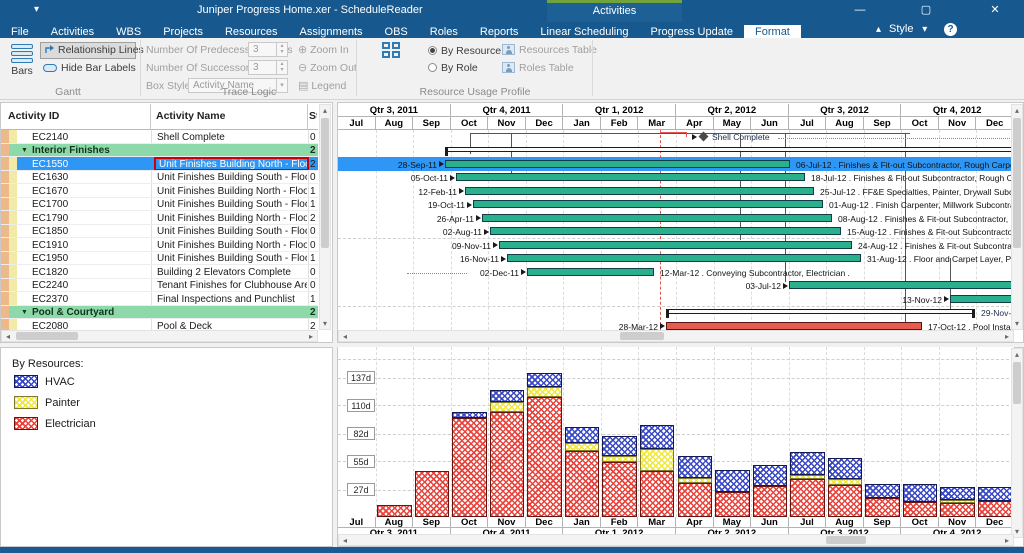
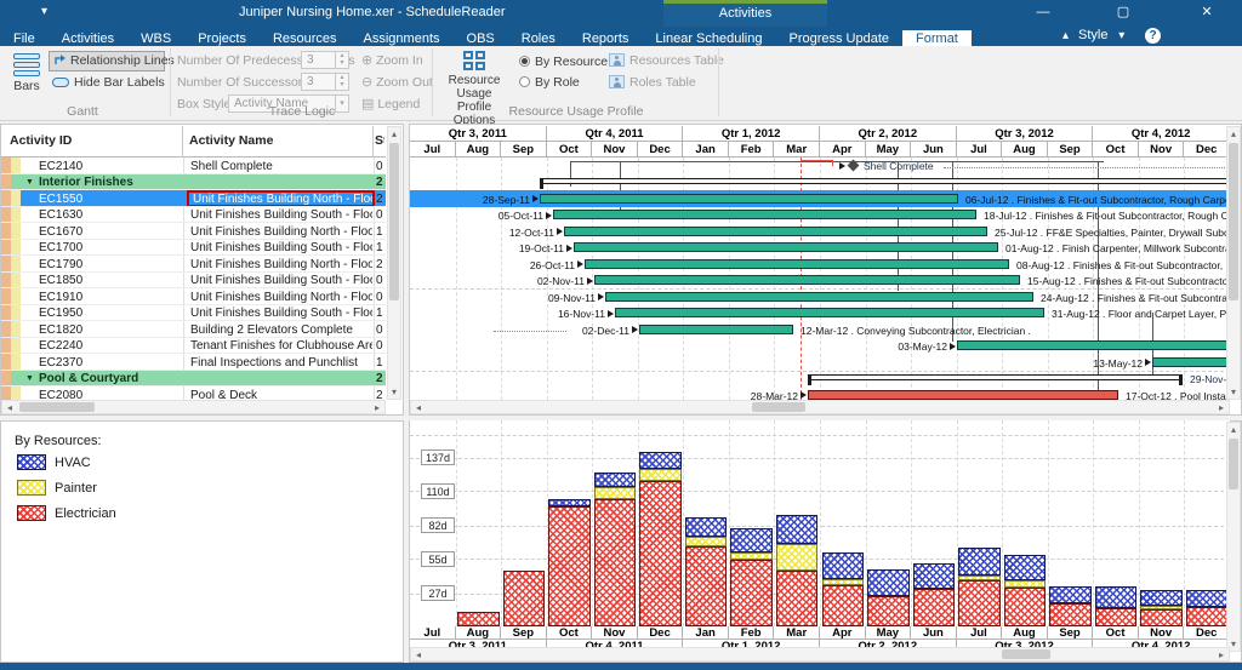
  ▾
- Juniper Progress Home.xer - ScheduleReader
+ Juniper Nursing Home.xer - ScheduleReader
  Activities
  —
  ▢
  ✕
  File Activities WBS Projects Resources Assignments OBS Roles Reports Linear Scheduling Progress Update Format
  ▴ Style ▾ ?
  Bars
  Relationship Lines
  Hide Bar Labels
  Gantt
  3
  3
  Box Styl
  Activity Name
  ⊕ Zoom In
  ⊖ Zoom Ou
  ▤ Legend
  Trace Logic
+ Resource Usage Profile Options
  By Resource
  By Role
  Resources Table
  Roles Table
  Resource Usage Profile
  EC2140
  Shell Complete
  0
  Interior Finishes
  2
  EC1550
  Unit Finishes Building North - Flo
  2
  EC1630
  Unit Finishes Building South - Flo
  0
  EC1670
  Unit Finishes Building North - Floo
  1
  EC1700
  Unit Finishes Building South - Flo
  1
  EC1790
  Unit Finishes Building North - Floo
  2
  EC1850
  Unit Finishes Building South - Flo
  0
  EC1910
  Unit Finishes Building North - Floo
  0
  EC1950
  Unit Finishes Building South - Flo
  1
  EC1820
  Building 2 Elevators Complete
  0
  EC2240
  Tenant Finishes for Clubhouse Ar
  0
  EC2370
  Final Inspections and Punchlist
  1
  Pool & Courtyard
  2
  EC2080
  Pool & Deck
  2
  Qtr 3, 2011
  Qtr 4, 2011
  Qtr 1, 2012
  Qtr 2, 2012
  Qtr 3, 2012
  Qtr 4, 2012
  Jul
  Aug
  Sep
  Oct
  Nov
  Dec
  Jan
  Feb
  Mar
  Apr
  May
  Jun
  Jul
  Aug
  Sep
  Oct
  Nov
  Dec
  Shell Complete
  28-Sep-11
  06-Jul-12 . Finishes & Fit-out Subcontractor, Rough Carp
  05-Oct-11
  18-Jul-12 . Finishes & Fit-out Subcontractor, Rough C
- 12-Feb-11
+ 12-Oct-11
  25-Jul-12 . FF&E Specialties, Painter, Drywall Sub
  19-Oct-11
  01-Aug-12 . Finish Carpenter, Millwork Subcontr
- 26-Apr-11
+ 26-Oct-11
  08-Aug-12 . Finishes & Fit-out Subcontractor,
- 02-Aug-11
+ 02-Nov-11
  15-Aug-12 . Finishes & Fit-out Subcontracto
  09-Nov-11
  24-Aug-12 . Finishes & Fit-out Subcontra
  16-Nov-11
  31-Aug-12 . Floor and Carpet Layer, P
  02-Dec-11
  12-Mar-12 . Conveying Subcontractor, Electrician .
- 03-Jul-12
+ 03-May-12
- 13-Nov-12
+ 13-May-12
  29-Nov-
  28-Mar-12
  17-Oct-12 . Pool Insta
  By Resources:
  HVAC
  Painter
  Electrician
  137d
  110d
  82d
  55d
  27d
  Jul
  Aug
  Sep
  Oct
  Nov
  Dec
  Jan
  Feb
  Mar
  Apr
  May
  Jun
  Jul
  Aug
  Sep
  Oct
  Nov
  Dec
  ▴
  ▾
  ◂
  ▸
  ▴
  ▾
  ◂
  ▸
  ▴
  ▾
  ◂
  ▸
  Activity ID
  Activity Name
